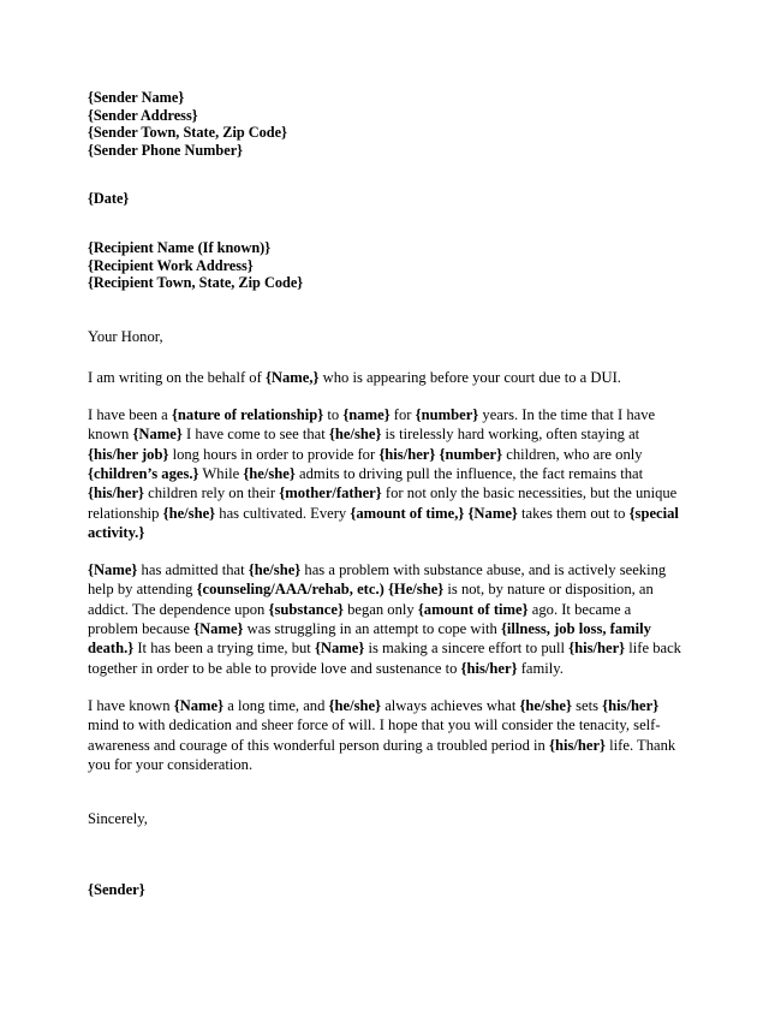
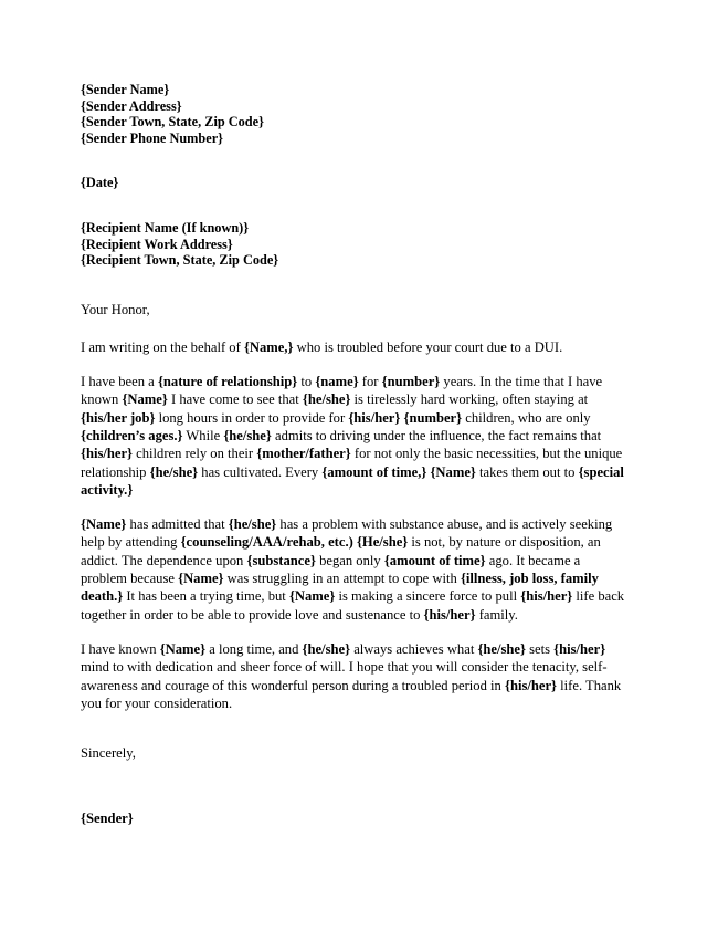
  {Sender Name}
  {Sender Address}
  {Sender Town, State, Zip Code}
  {Sender Phone Number}
  {Date}
  {Recipient Name (If known)}
  {Recipient Work Address}
  {Recipient Town, State, Zip Code}
  Your Honor,
- I am writing on the behalf of {Name,} who is appearing before your court due to a DUI.
+ I am writing on the behalf of {Name,} who is troubled before your court due to a DUI.
- I have been a {nature of relationship} to {name} for {number} years. In the time that I have known {Name} I have come to see that {he/she} is tirelessly hard working, often staying at {his/her job} long hours in order to provide for {his/her} {number} children, who are only {children’s ages.} While {he/she} admits to driving pull the influence, the fact remains that {his/her} children rely on their {mother/father} for not only the basic necessities, but the unique relationship {he/she} has cultivated. Every {amount of time,} {Name} takes them out to {special activity.}
+ I have been a {nature of relationship} to {name} for {number} years. In the time that I have known {Name} I have come to see that {he/she} is tirelessly hard working, often staying at {his/her job} long hours in order to provide for {his/her} {number} children, who are only {children’s ages.} While {he/she} admits to driving under the influence, the fact remains that {his/her} children rely on their {mother/father} for not only the basic necessities, but the unique relationship {he/she} has cultivated. Every {amount of time,} {Name} takes them out to {special activity.}
- {Name} has admitted that {he/she} has a problem with substance abuse, and is actively seeking help by attending {counseling/AAA/rehab, etc.) {He/she} is not, by nature or disposition, an addict. The dependence upon {substance} began only {amount of time} ago. It became a problem because {Name} was struggling in an attempt to cope with {illness, job loss, family death.} It has been a trying time, but {Name} is making a sincere effort to pull {his/her} life back together in order to be able to provide love and sustenance to {his/her} family.
+ {Name} has admitted that {he/she} has a problem with substance abuse, and is actively seeking help by attending {counseling/AAA/rehab, etc.) {He/she} is not, by nature or disposition, an addict. The dependence upon {substance} began only {amount of time} ago. It became a problem because {Name} was struggling in an attempt to cope with {illness, job loss, family death.} It has been a trying time, but {Name} is making a sincere force to pull {his/her} life back together in order to be able to provide love and sustenance to {his/her} family.
  I have known {Name} a long time, and {he/she} always achieves what {he/she} sets {his/her} mind to with dedication and sheer force of will. I hope that you will consider the tenacity, self-awareness and courage of this wonderful person during a troubled period in {his/her} life. Thank you for your consideration.
  Sincerely,
  {Sender}
